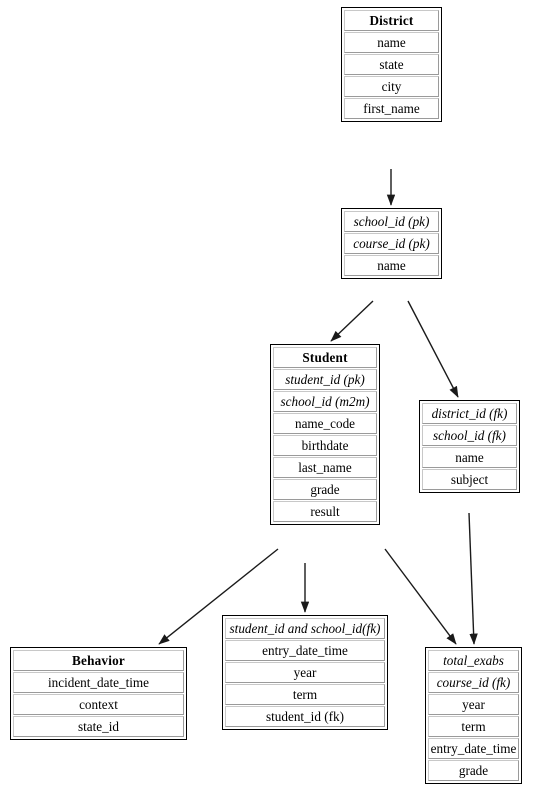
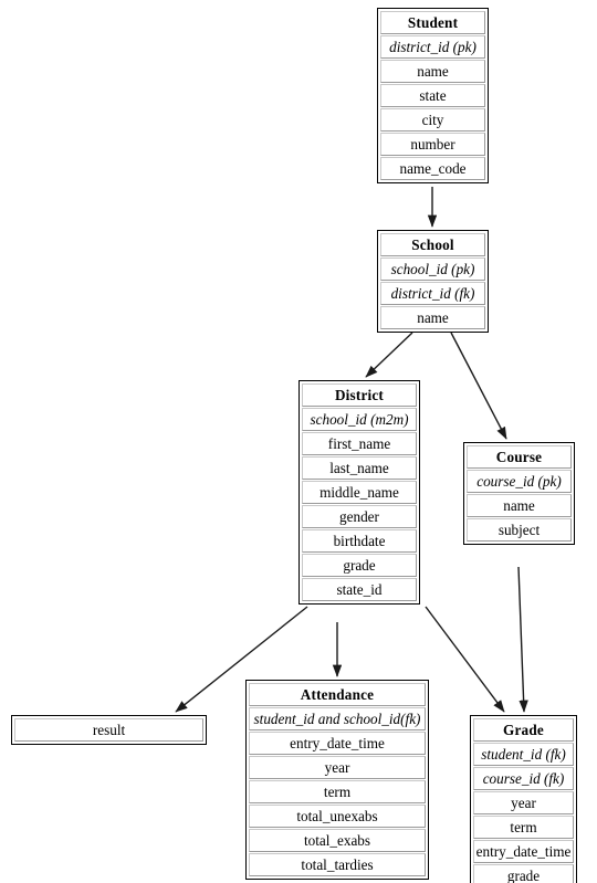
- District
+ Student
+ district_id (pk)
  name
  state
  city
+ number
- first_name
+ name_code
+ School
  school_id (pk)
- course_id (pk)
+ district_id (fk)
  name
- Student
+ District
- student_id (pk)
  school_id (m2m)
- name_code
+ first_name
- birthdate
+ last_name
+ middle_name
+ gender
- last_name
+ birthdate
  grade
- result
+ state_id
+ Course
- district_id (fk)
+ course_id (pk)
- school_id (fk)
  name
  subject
- Behavior
- incident_date_time
- context
- state_id
+ result
+ Attendance
  student_id and school_id(fk)
  entry_date_time
  year
  term
+ total_unexabs
- student_id (fk)
+ total_exabs
+ total_tardies
+ Grade
- total_exabs
+ student_id (fk)
  course_id (fk)
  year
  term
  entry_date_time
  grade
